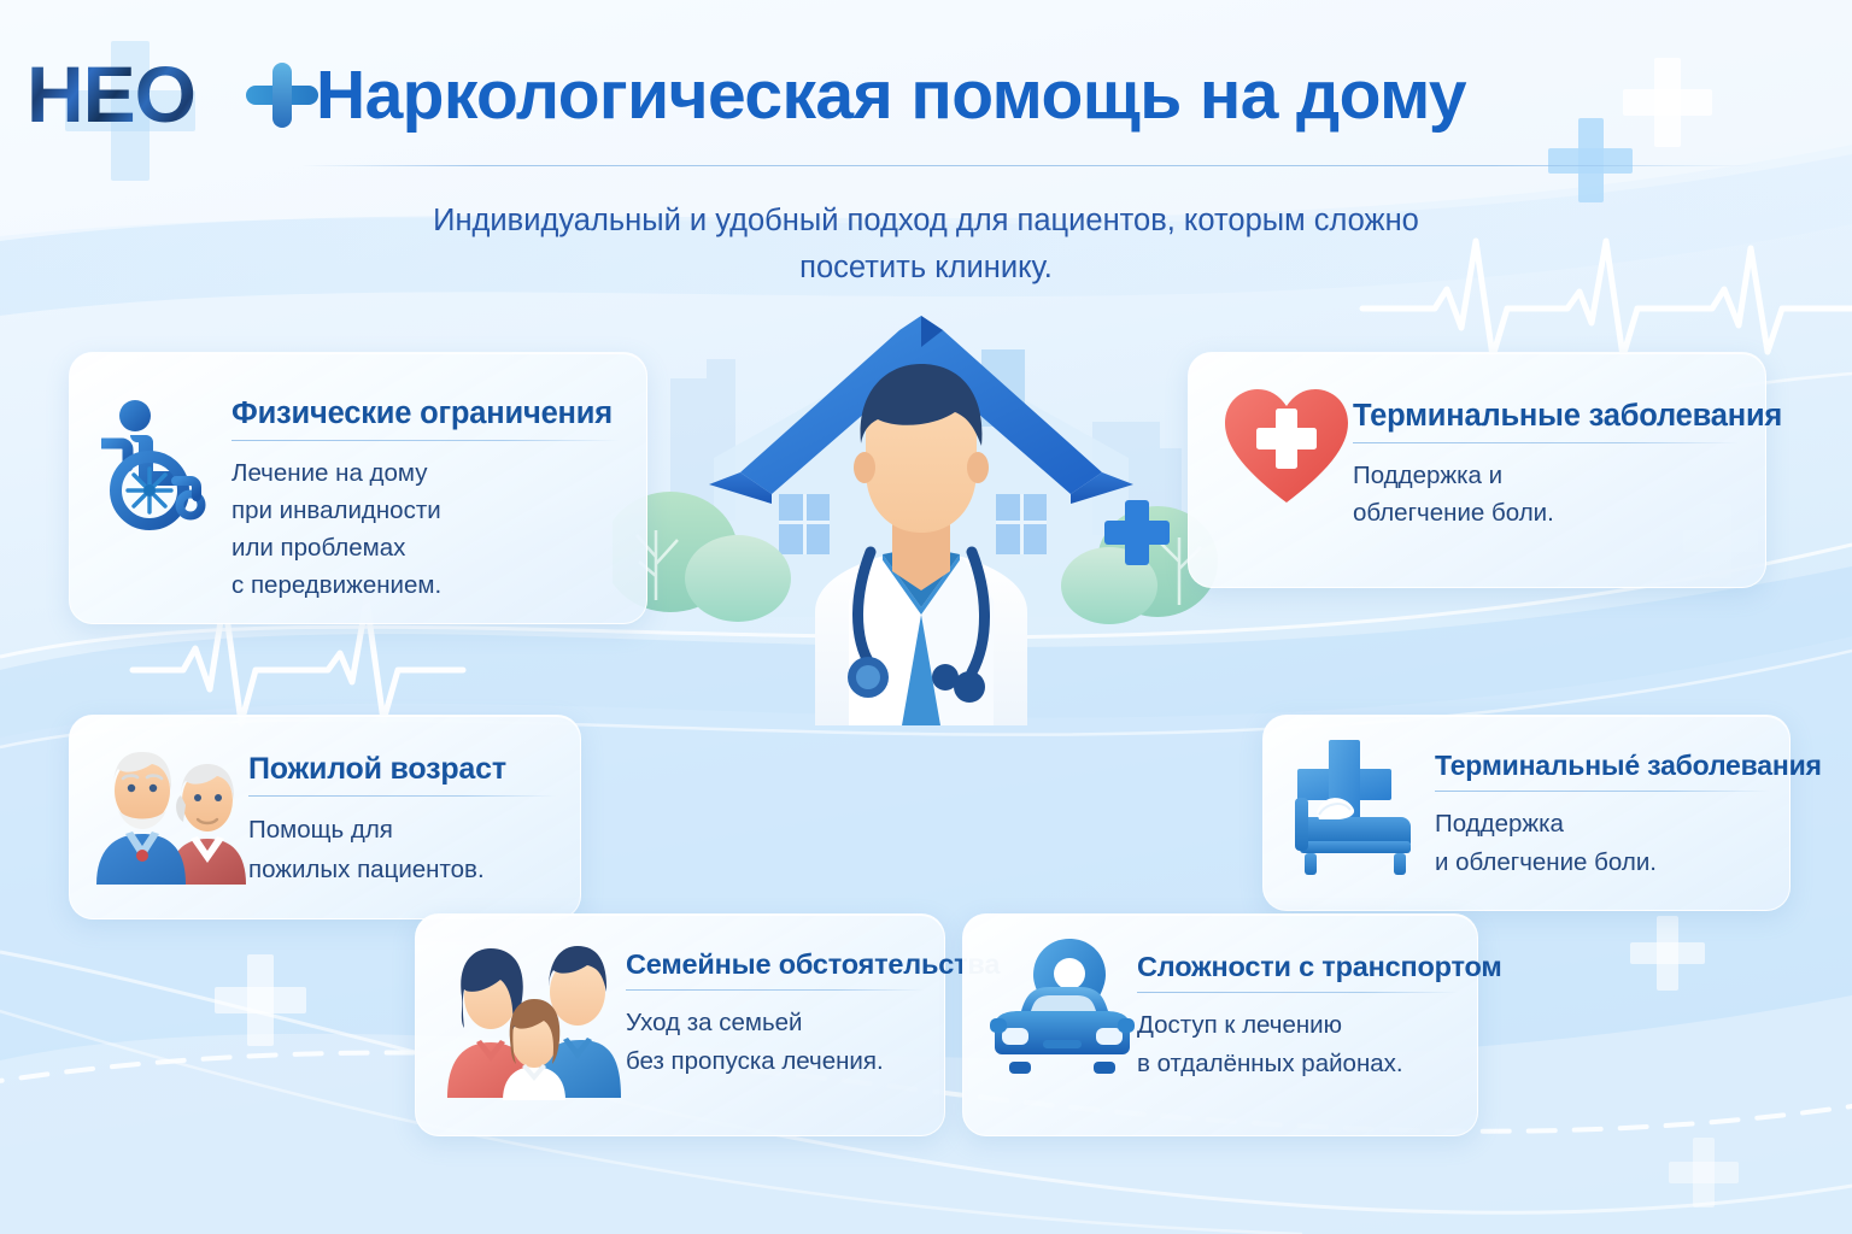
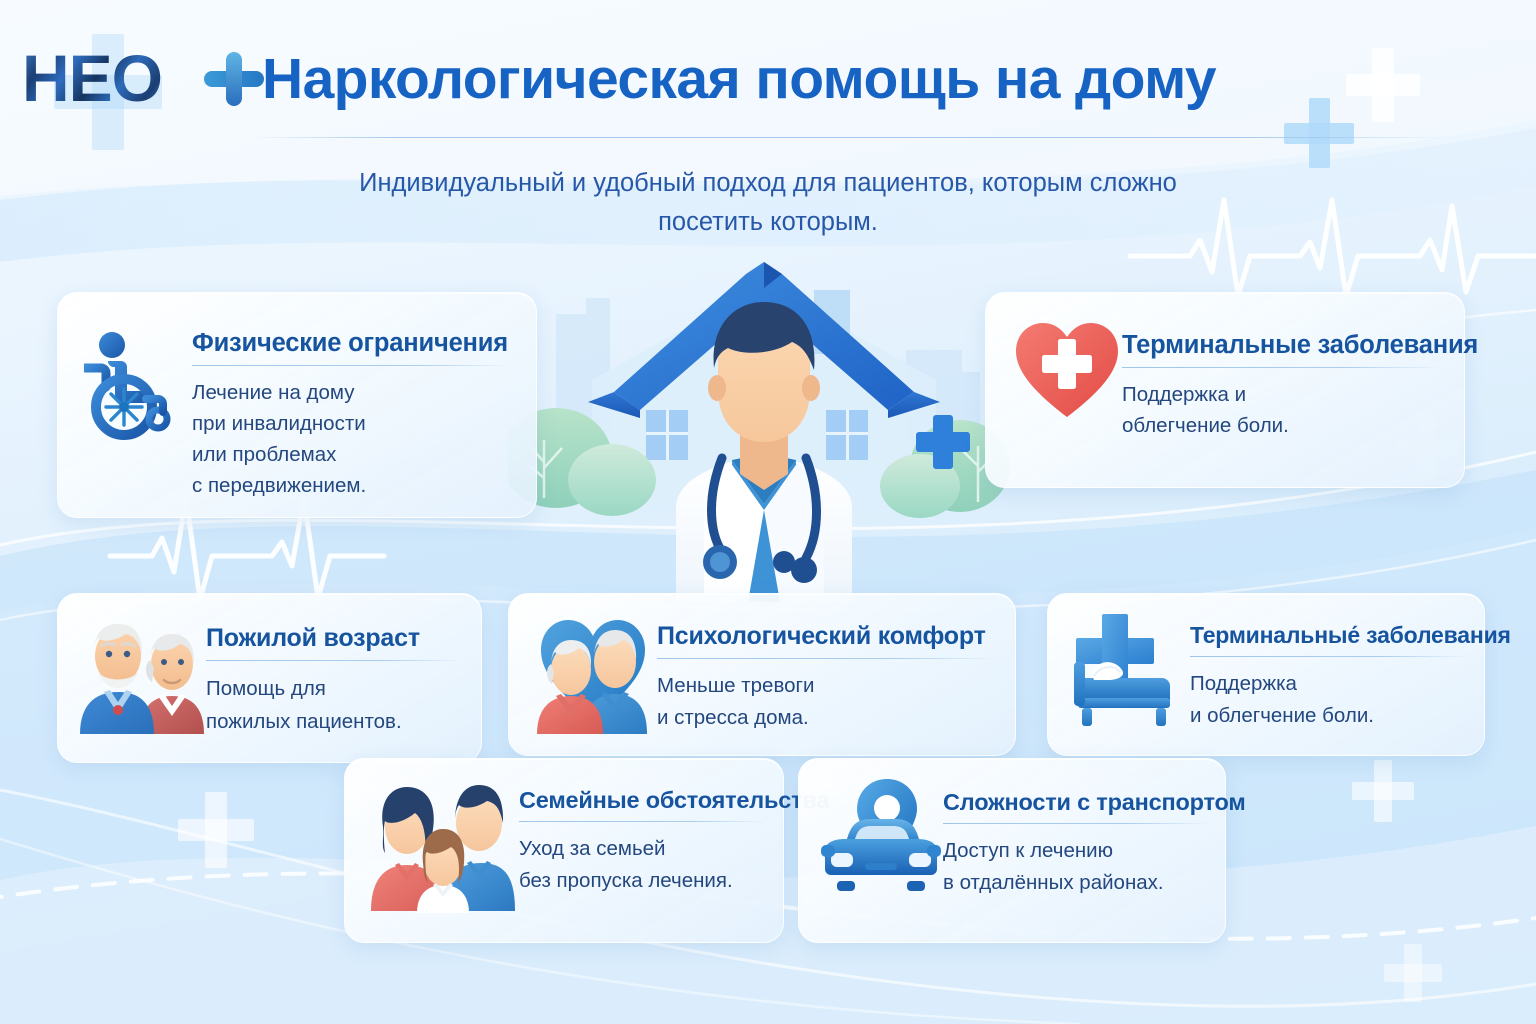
  НЕО
  Наркологическая помощь на дому
- Индивидуальный и удобный подход для пациентов, которым сложно посетить клинику.
+ Индивидуальный и удобный подход для пациентов, которым сложно посетить которым.
  Физические ограничения
  Лечение на дому
  при инвалидности
  или проблемах
  с передвижением.
  Терминальные заболевания
  Поддержка и
  облегчение боли.
  Пожилой возраст
  Помощь для
  пожилых пациентов.
+ Психологический комфорт
+ Меньше тревоги
+ и стресса дома.
  Терминальные́ заболевания
  Поддержка
  и облегчение боли.
  Семейные обстоятельст
  Уход за семьей
  без пропуска лечения.
  Сложности с транспортом
  Доступ к лечению
  в отдалённых районах.
